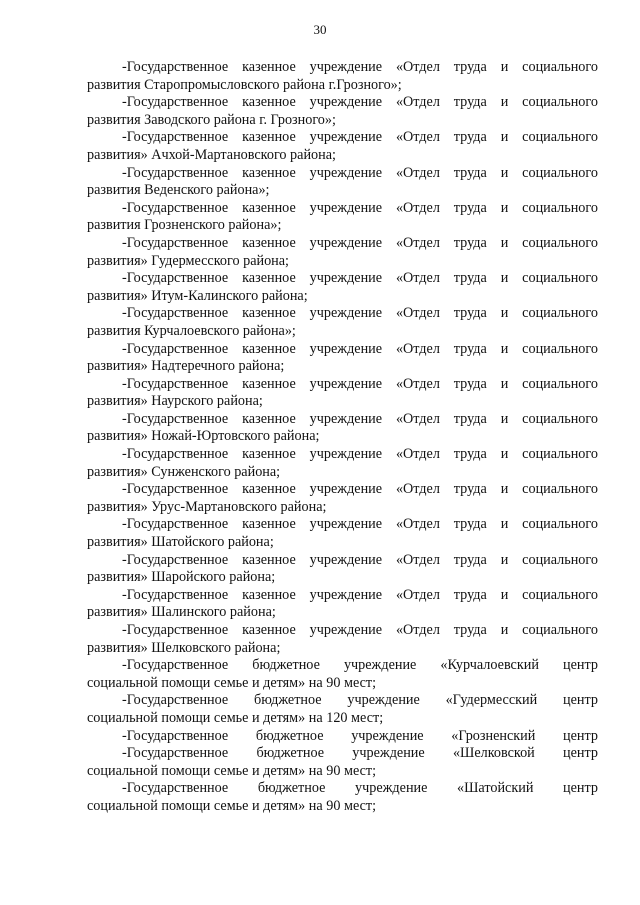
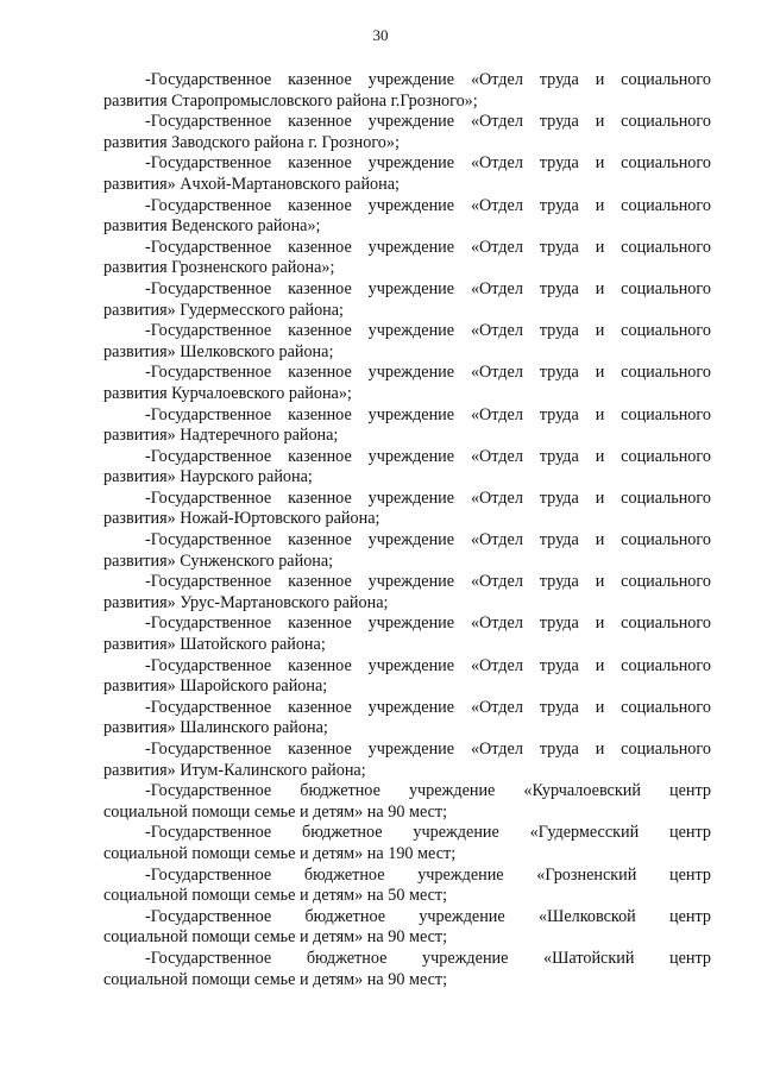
  30
  -Государственное
  казенное
  учреждение
  «Отдел
  труда
  и
  социального
  развития Старопромысловского района г.Грозного»;
  -Государственное
  казенное
  учреждение
  «Отдел
  труда
  и
  социального
  развития Заводского района г. Грозного»;
  -Государственное
  казенное
  учреждение
  «Отдел
  труда
  и
  социального
  развития» Ачхой-Мартановского района;
  -Государственное
  казенное
  учреждение
  «Отдел
  труда
  и
  социального
  развития Веденского района»;
  -Государственное
  казенное
  учреждение
  «Отдел
  труда
  и
  социального
  развития Грозненского района»;
  -Государственное
  казенное
  учреждение
  «Отдел
  труда
  и
  социального
  развития» Гудермесского района;
  -Государственное
  казенное
  учреждение
  «Отдел
  труда
  и
  социального
- развития» Итум-Калинского района;
+ развития» Шелковского района;
  -Государственное
  казенное
  учреждение
  «Отдел
  труда
  и
  социального
  развития Курчалоевского района»;
  -Государственное
  казенное
  учреждение
  «Отдел
  труда
  и
  социального
  развития» Надтеречного района;
  -Государственное
  казенное
  учреждение
  «Отдел
  труда
  и
  социального
  развития» Наурского района;
  -Государственное
  казенное
  учреждение
  «Отдел
  труда
  и
  социального
  развития» Ножай-Юртовского района;
  -Государственное
  казенное
  учреждение
  «Отдел
  труда
  и
  социального
  развития» Сунженского района;
  -Государственное
  казенное
  учреждение
  «Отдел
  труда
  и
  социального
  развития» Урус-Мартановского района;
  -Государственное
  казенное
  учреждение
  «Отдел
  труда
  и
  социального
  развития» Шатойского района;
  -Государственное
  казенное
  учреждение
  «Отдел
  труда
  и
  социального
  развития» Шаройского района;
  -Государственное
  казенное
  учреждение
  «Отдел
  труда
  и
  социального
  развития» Шалинского района;
  -Государственное
  казенное
  учреждение
  «Отдел
  труда
  и
  социального
- развития» Шелковского района;
+ развития» Итум-Калинского района;
  -Государственное
  бюджетное
  учреждение
  «Курчалоевский
  центр
  социальной помощи семье и детям» на 90 мест;
  -Государственное
  бюджетное
  учреждение
  «Гудермесский
  центр
- социальной помощи семье и детям» на 120 мест;
+ социальной помощи семье и детям» на 190 мест;
  -Государственное
  бюджетное
  учреждение
  «Грозненский
  центр
+ социальной помощи семье и детям» на 50 мест;
  -Государственное
  бюджетное
  учреждение
  «Шелковской
  центр
  социальной помощи семье и детям» на 90 мест;
  -Государственное
  бюджетное
  учреждение
  «Шатойский
  центр
  социальной помощи семье и детям» на 90 мест;
